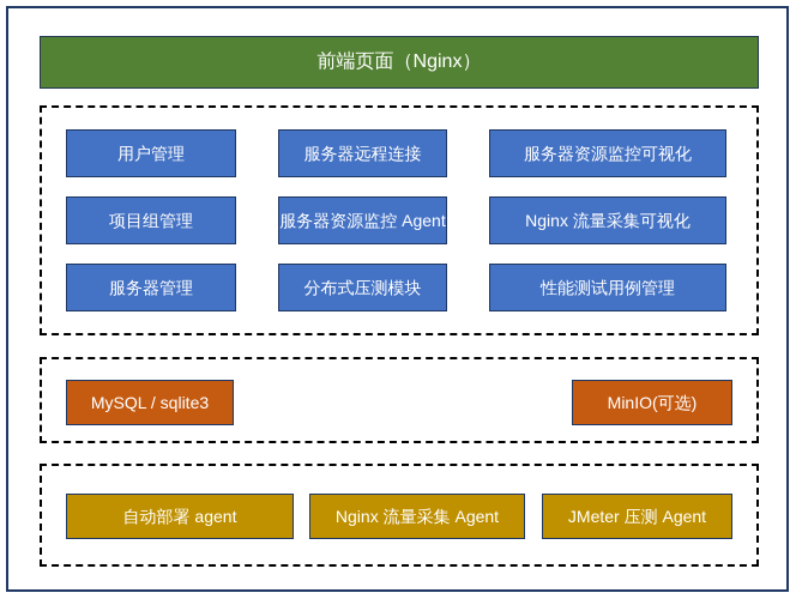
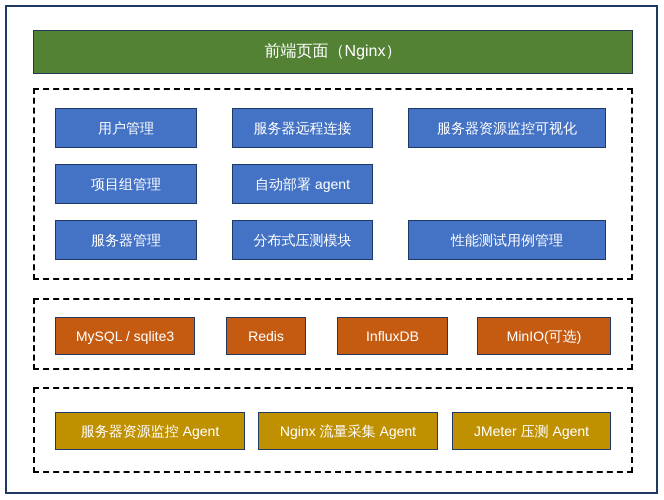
  前端页面（Nginx）
  用户管理
  服务器远程连接
  服务器资源监控可视化
  项目组管理
- 服务器资源监控 Agent
+ 自动部署 agent
- Nginx 流量采集可视化
  服务器管理
  分布式压测模块
  性能测试用例管理
  MySQL / sqlite3
+ Redis
+ InfluxDB
  MinIO(可选)
- 自动部署 agent
+ 服务器资源监控 Agent
  Nginx 流量采集 Agent
  JMeter 压测 Agent
